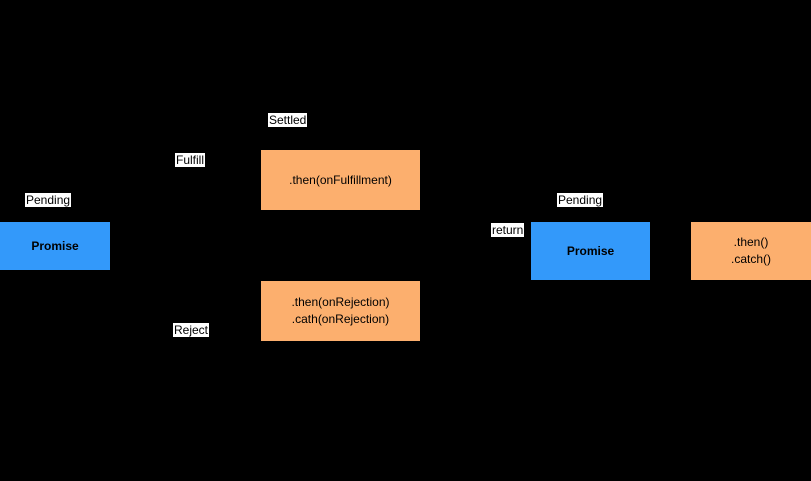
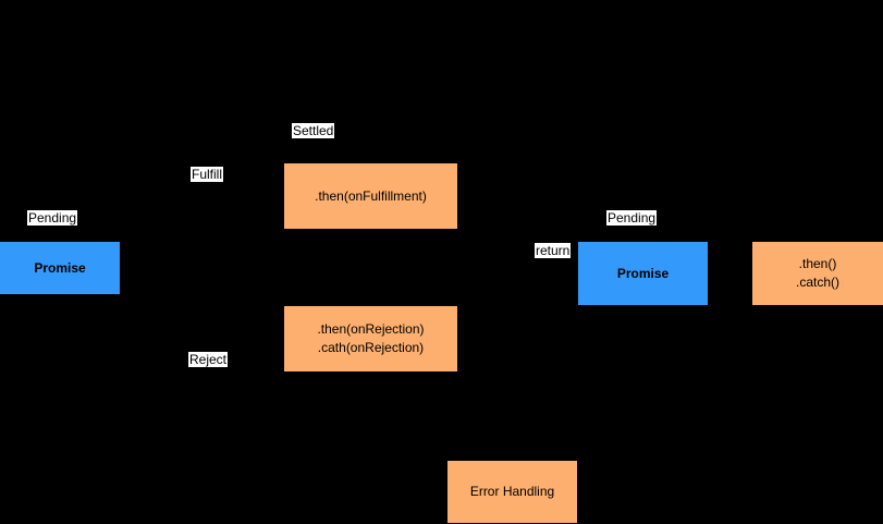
  .then(onFulfillment)
  Promise
  .then(onRejection)
  .cath(onRejection)
  Promise
  .then()
  .catch()
+ Error Handling
  Settled
  Fulfill
  Pending
  Pending
  return
  Reject
